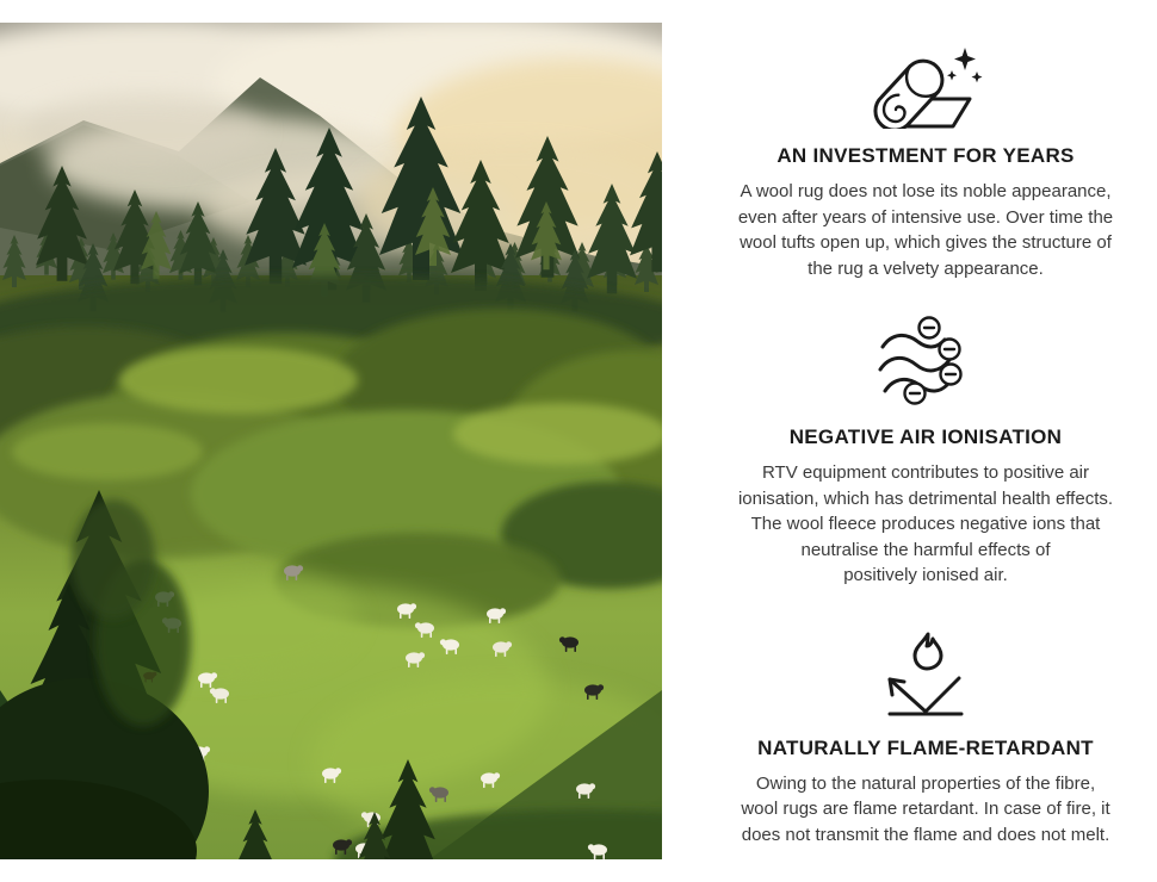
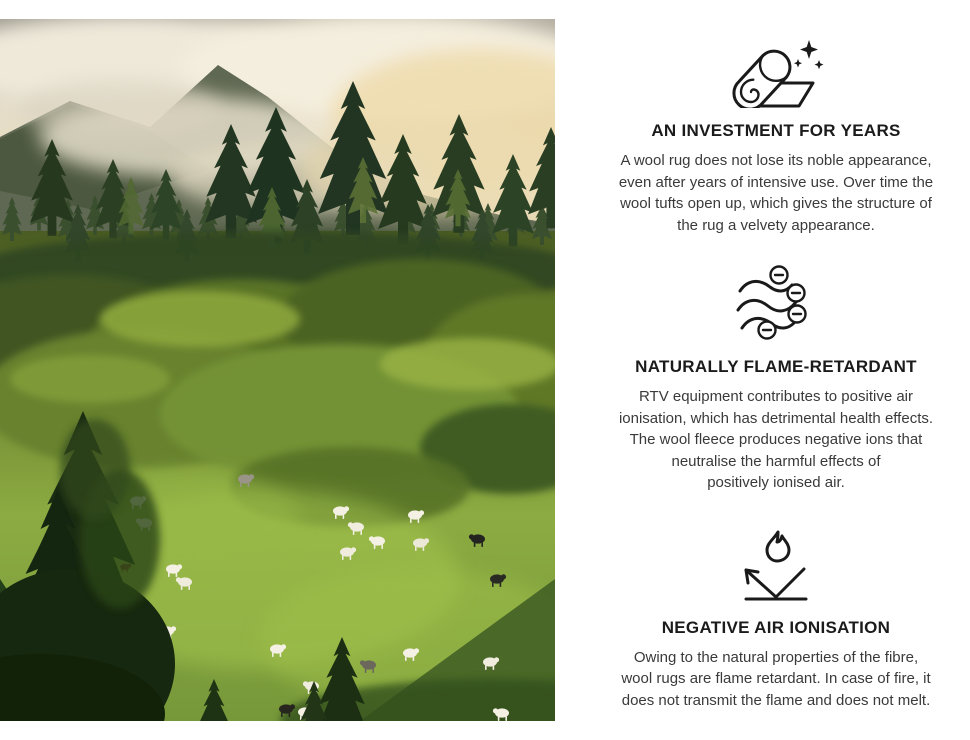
  AN INVESTMENT FOR YEARS
  A wool rug does not lose its noble appearance,
  even after years of intensive use. Over time the
  wool tufts open up, which gives the structure of
  the rug a velvety appearance.
- NEGATIVE AIR IONISATION
+ NATURALLY FLAME-RETARDANT
  RTV equipment contributes to positive air
  ionisation, which has detrimental health effects.
  The wool fleece produces negative ions that
  neutralise the harmful effects of
  positively ionised air.
- NATURALLY FLAME-RETARDANT
+ NEGATIVE AIR IONISATION
  Owing to the natural properties of the fibre,
  wool rugs are flame retardant. In case of fire, it
  does not transmit the flame and does not melt.
